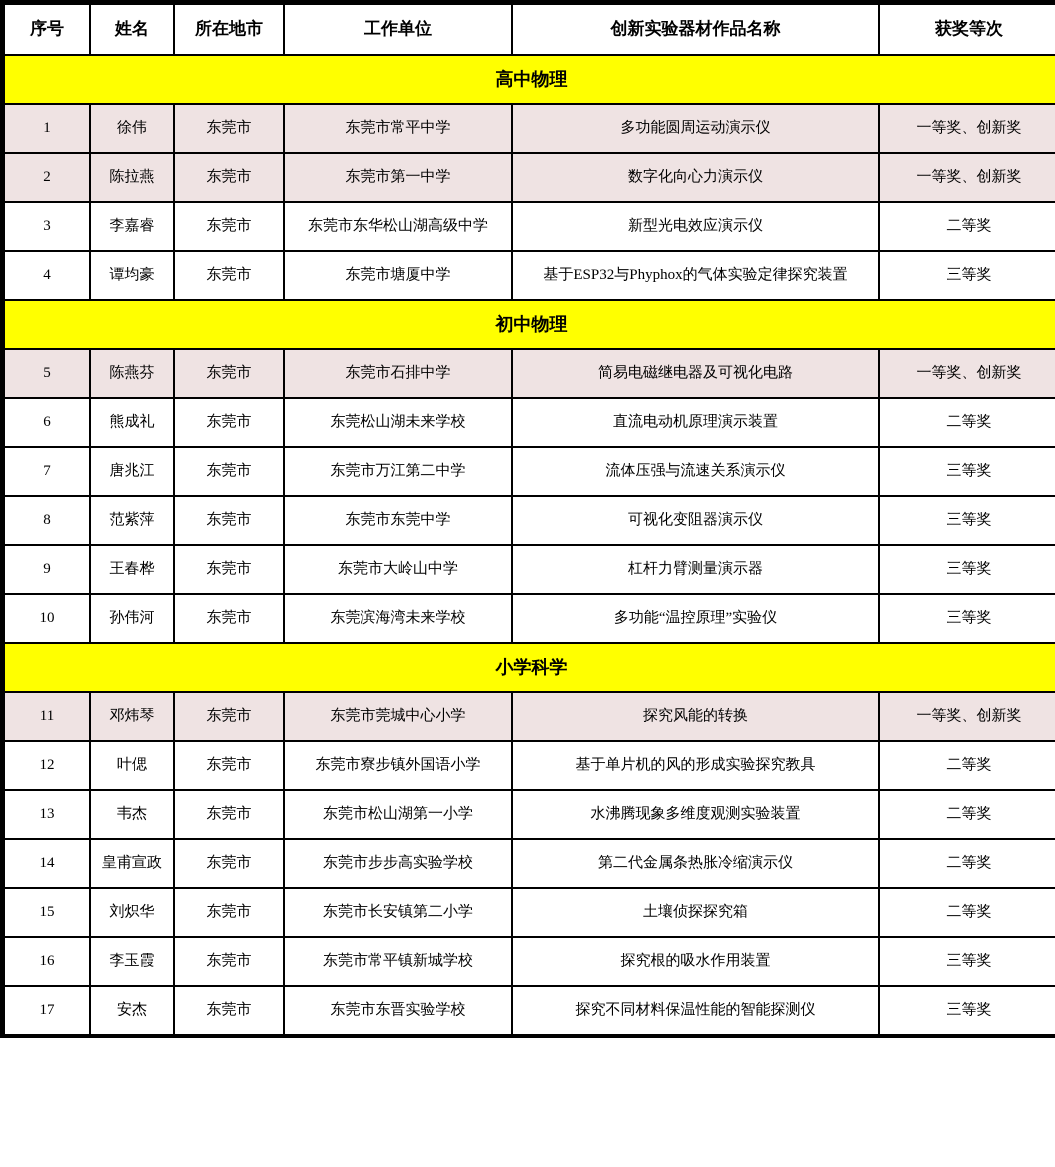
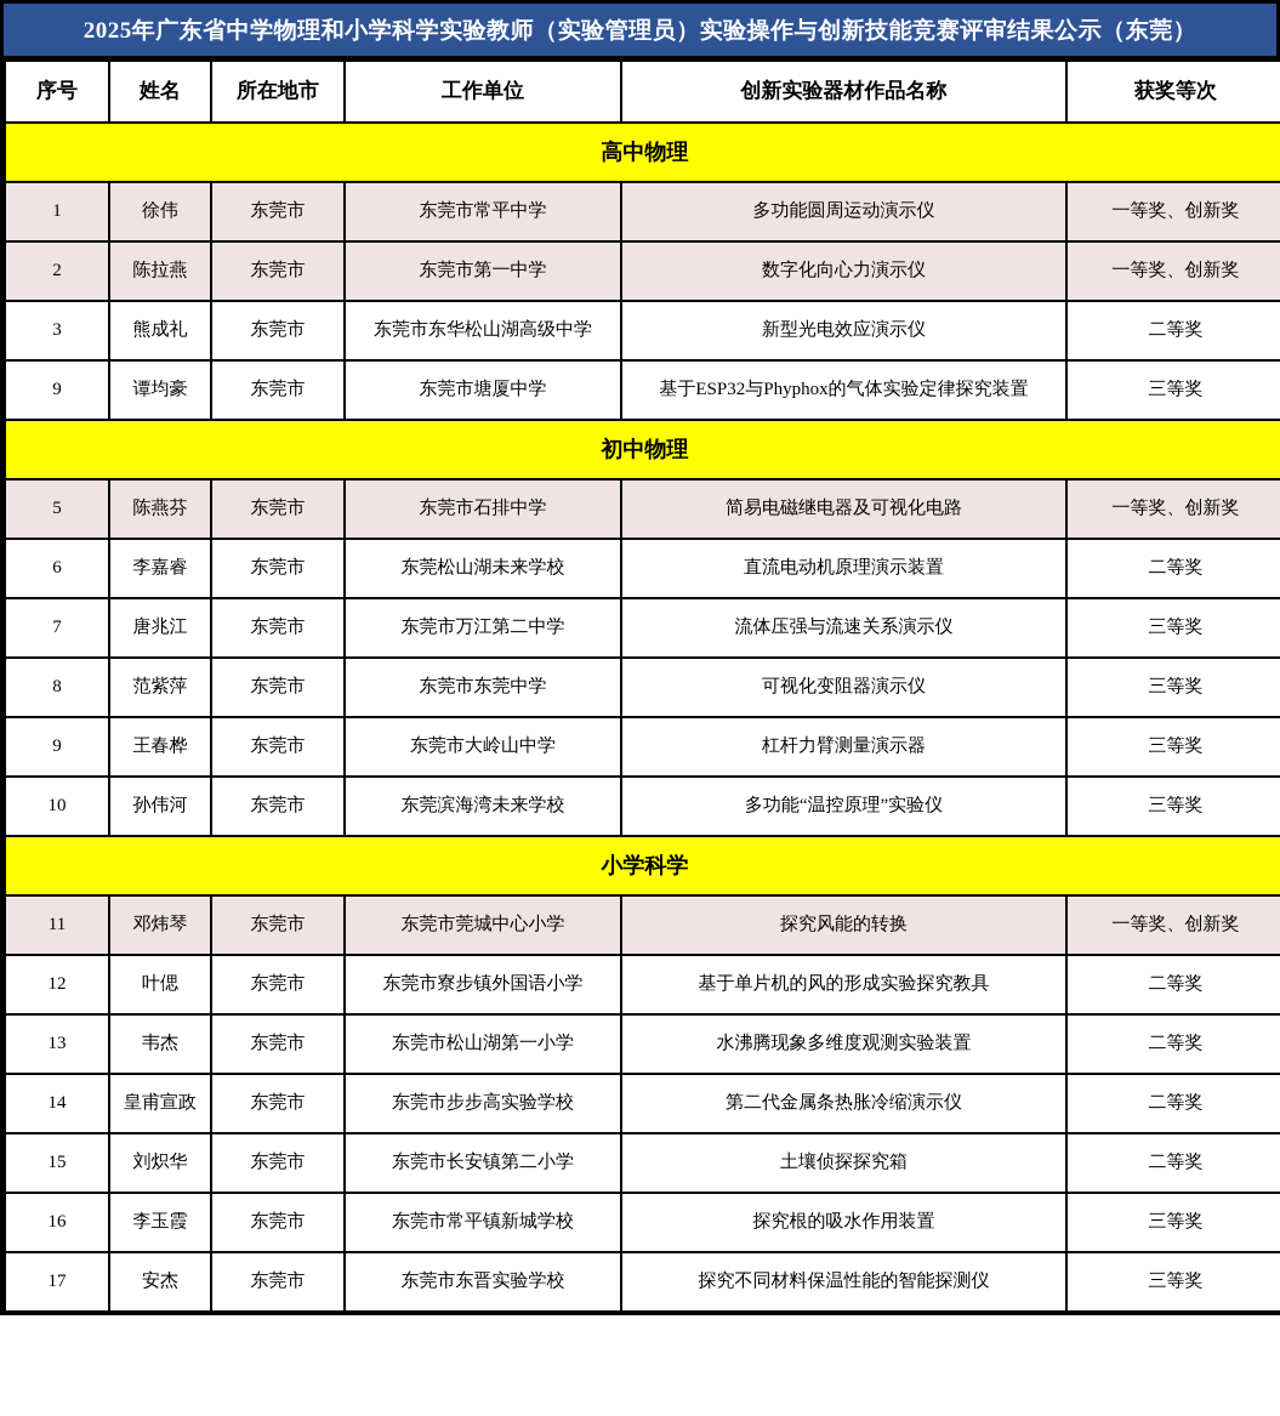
+ 2025年广东省中学物理和小学科学实验教师（实验管理员）实验操作与创新技能竞赛评审结果公示（东莞）
  序号	姓名	所在地市	工作单位	创新实验器材作品名称	获奖等次
  高中物理
  1	徐伟	东莞市	东莞市常平中学	多功能圆周运动演示仪	一等奖、创新奖
  2	陈拉燕	东莞市	东莞市第一中学	数字化向心力演示仪	一等奖、创新奖
- 3	李嘉睿	东莞市	东莞市东华松山湖高级中学	新型光电效应演示仪	二等奖
+ 3	熊成礼	东莞市	东莞市东华松山湖高级中学	新型光电效应演示仪	二等奖
- 4	谭均豪	东莞市	东莞市塘厦中学	基于ESP32与Phyphox的气体实验定律探究装置	三等奖
+ 9	谭均豪	东莞市	东莞市塘厦中学	基于ESP32与Phyphox的气体实验定律探究装置	三等奖
  初中物理
  5	陈燕芬	东莞市	东莞市石排中学	简易电磁继电器及可视化电路	一等奖、创新奖
- 6	熊成礼	东莞市	东莞松山湖未来学校	直流电动机原理演示装置	二等奖
+ 6	李嘉睿	东莞市	东莞松山湖未来学校	直流电动机原理演示装置	二等奖
  7	唐兆江	东莞市	东莞市万江第二中学	流体压强与流速关系演示仪	三等奖
  8	范紫萍	东莞市	东莞市东莞中学	可视化变阻器演示仪	三等奖
  9	王春桦	东莞市	东莞市大岭山中学	杠杆力臂测量演示器	三等奖
  10	孙伟河	东莞市	东莞滨海湾未来学校	多功能“温控原理”实验仪	三等奖
  小学科学
  11	邓炜琴	东莞市	东莞市莞城中心小学	探究风能的转换	一等奖、创新奖
  12	叶偲	东莞市	东莞市寮步镇外国语小学	基于单片机的风的形成实验探究教具	二等奖
  13	韦杰	东莞市	东莞市松山湖第一小学	水沸腾现象多维度观测实验装置	二等奖
  14	皇甫宣政	东莞市	东莞市步步高实验学校	第二代金属条热胀冷缩演示仪	二等奖
  15	刘炽华	东莞市	东莞市长安镇第二小学	土壤侦探探究箱	二等奖
  16	李玉霞	东莞市	东莞市常平镇新城学校	探究根的吸水作用装置	三等奖
  17	安杰	东莞市	东莞市东晋实验学校	探究不同材料保温性能的智能探测仪	三等奖
